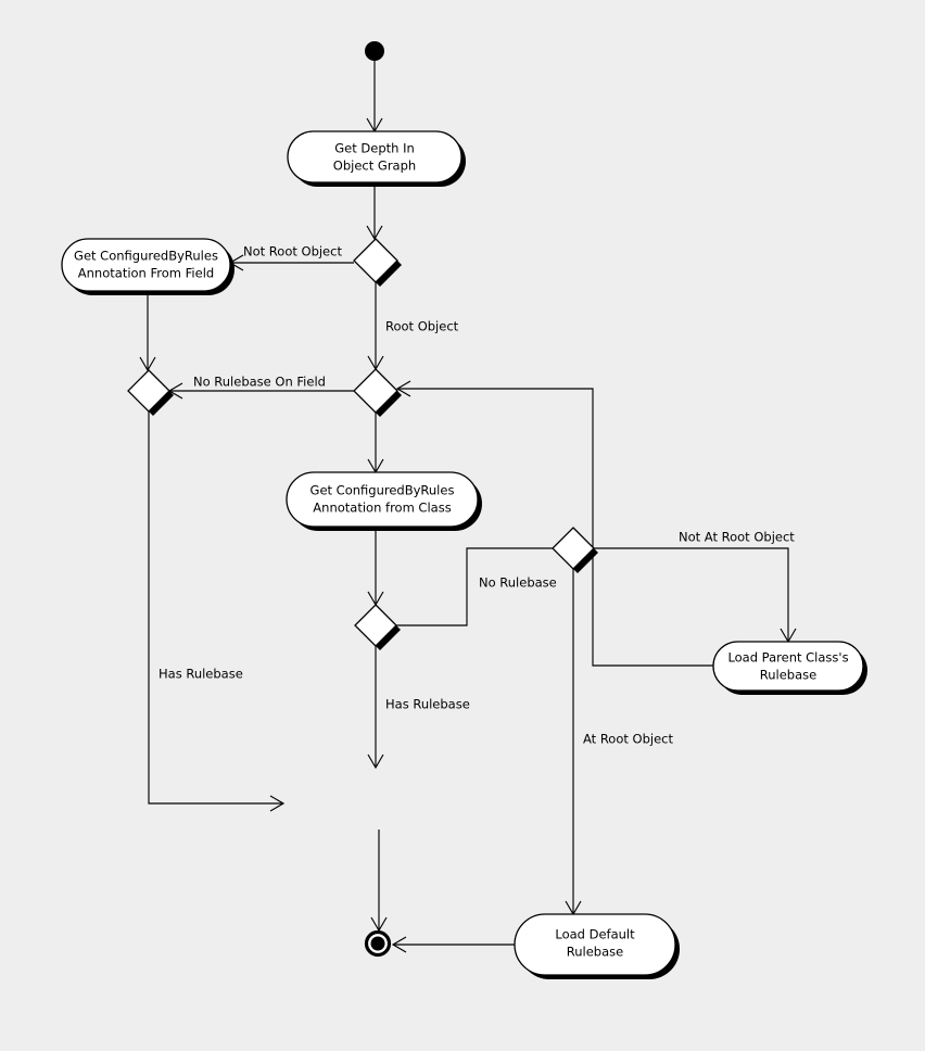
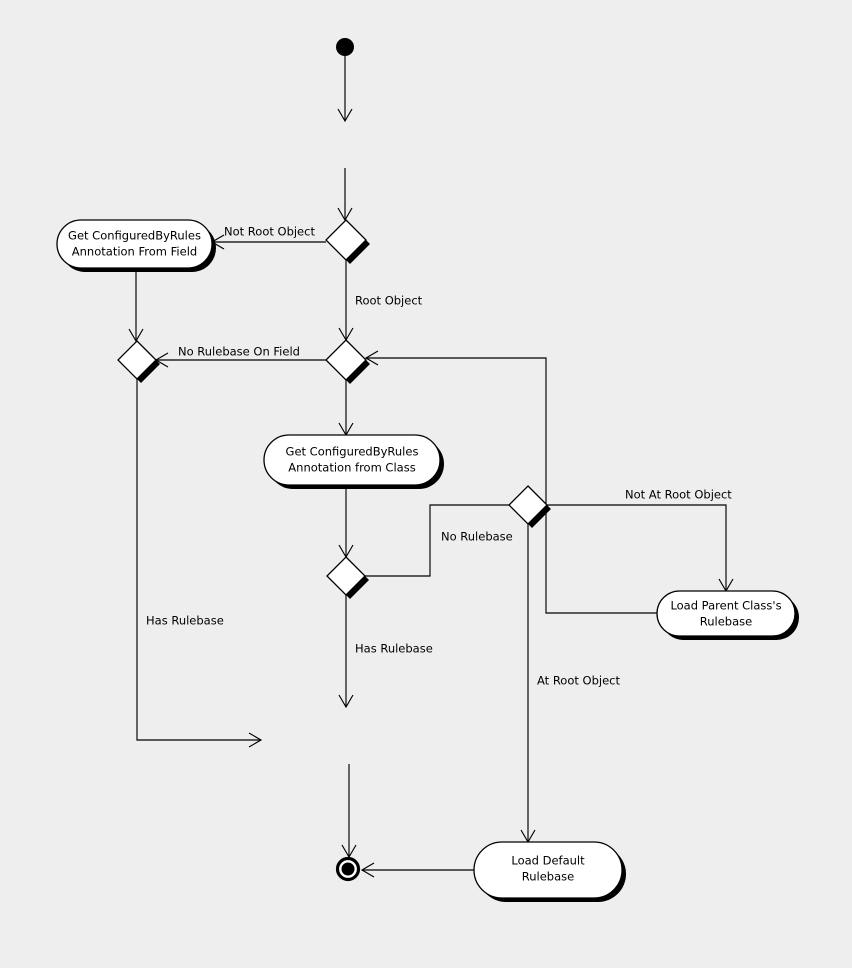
- Get Depth In
- Object Graph
  Get ConfiguredByRules
  Annotation From Field
  Get ConfiguredByRules
  Annotation from Class
  Load Parent Class's
  Rulebase
  Load Default
  Rulebase
  Not Root Object
  Root Object
  No Rulebase On Field
  Not At Root Object
  No Rulebase
  Has Rulebase
  Has Rulebase
  At Root Object
